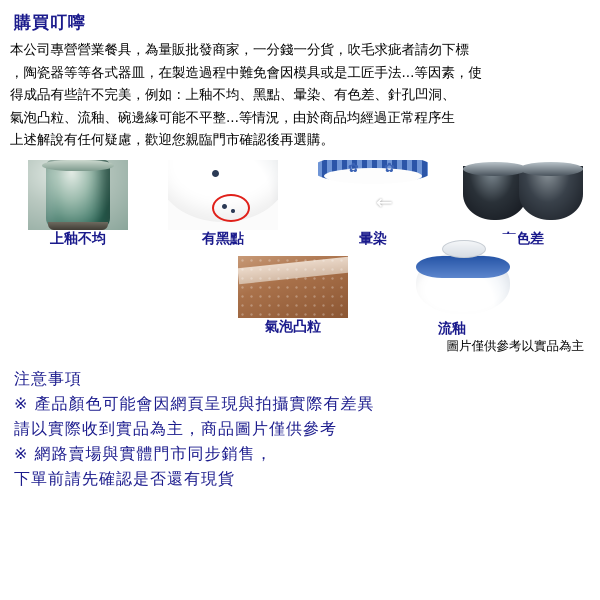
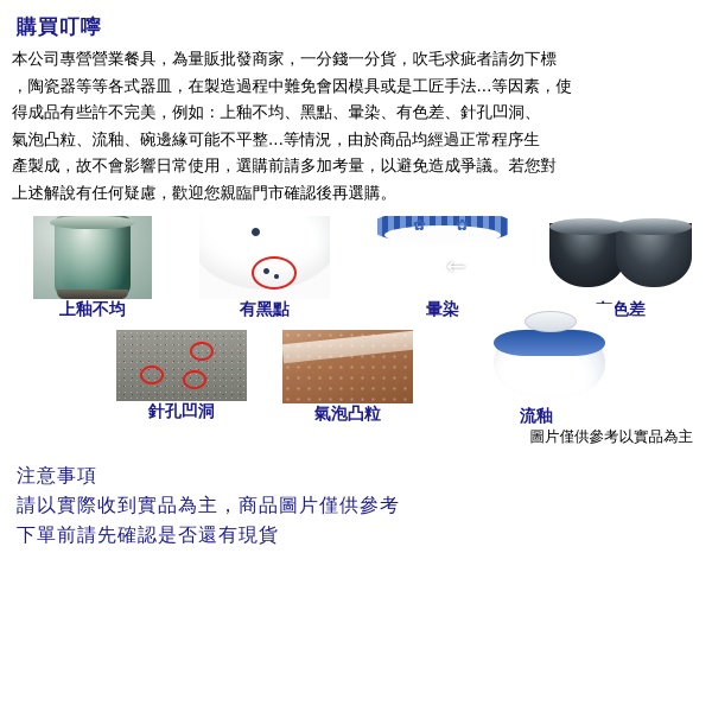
  購買叮嚀
  本公司專營營業餐具，為量販批發商家，一分錢一分貨，吹毛求疵者請勿下標
  ，陶瓷器等等各式器皿，在製造過程中難免會因模具或是工匠手法...等因素，使
  得成品有些許不完美，例如：上釉不均、黑點、暈染、有色差、針孔凹洞、
  氣泡凸粒、流釉、碗邊緣可能不平整...等情況，由於商品均經過正常程序生
+ 產製成，故不會影響日常使用，選購前請多加考量，以避免造成爭議。若您對
  上述解說有任何疑慮，歡迎您親臨門市確認後再選購。
  上釉不均
  有黑點
  ✿
  ✿
  ←
  暈染
+ 針孔凹洞
  氣泡凸粒
  流釉
  圖片僅供參考以實品為主
  注意事項
- ※ 產品顏色可能會因網頁呈現與拍攝實際有差異
  請以實際收到實品為主，商品圖片僅供參考
- ※ 網路賣場與實體門市同步銷售，
  下單前請先確認是否還有現貨
